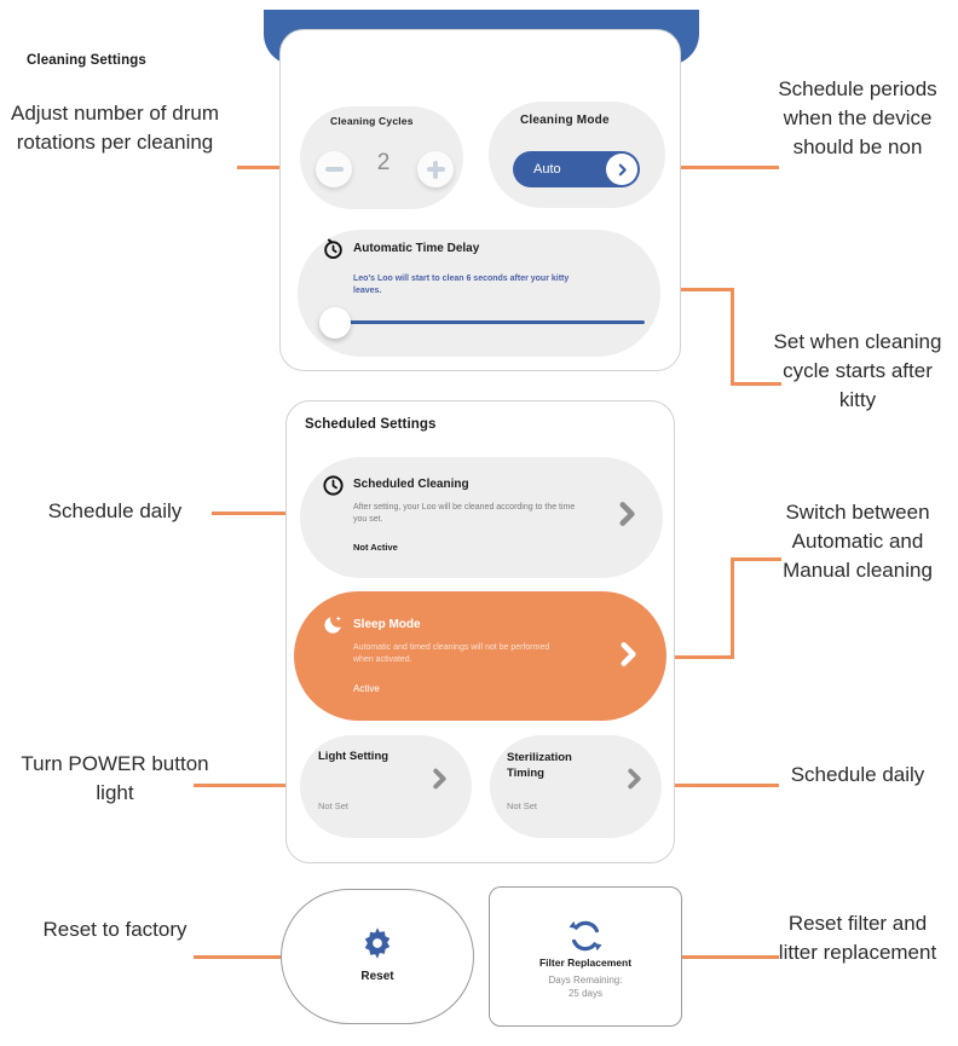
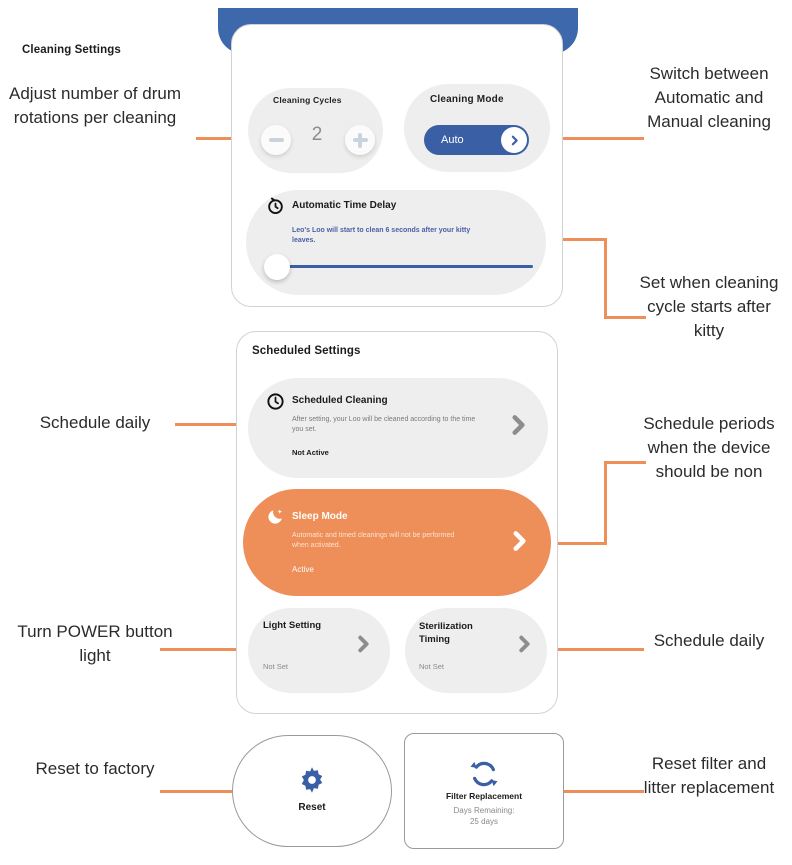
  Adjust number of drum rotations per cleaning
  Schedule daily
  Turn POWER button light
  Reset to factory
- Schedule periods when the device should be non
+ Switch between Automatic and Manual cleaning
  Set when cleaning cycle starts after kitty
- Switch between Automatic and Manual cleaning
+ Schedule periods when the device should be non
  Schedule daily
  Reset filter and litter replacement
  Cleaning Settings
  Cleaning Cycles
  2
  Cleaning Mode
  Auto
  Automatic Time Delay
  Scheduled Settings
  Scheduled Cleaning
  Not Active
  Sleep Mode
  Active
  Light Setting
  Not Set
  Sterilization Timing
  Not Set
  Reset
  Filter Replacement
  Days Remaining:
  25 days
